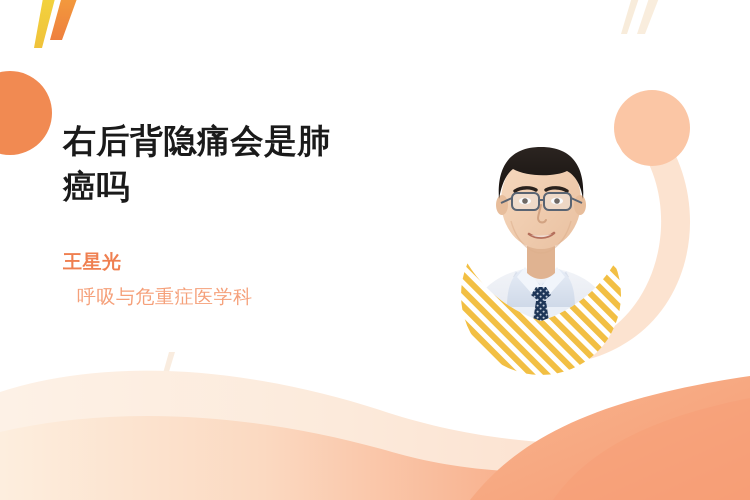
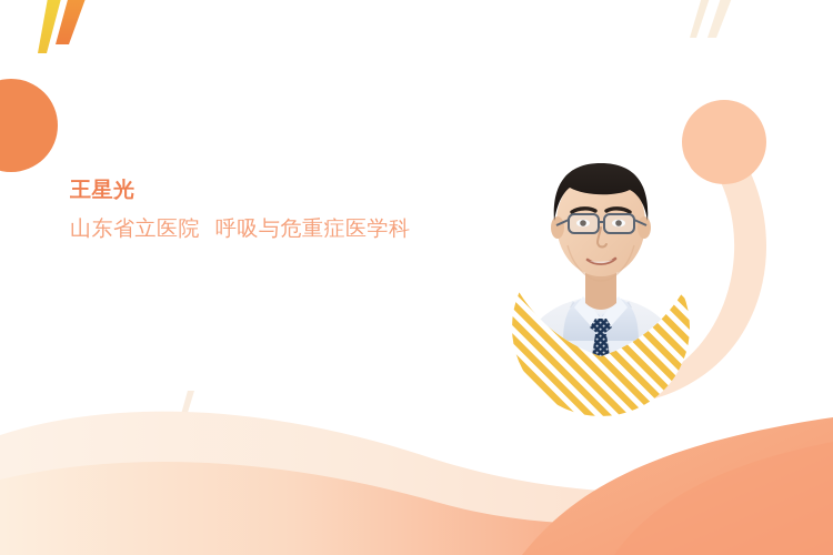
- 右后背隐痛会是肺
- 癌吗
  王星光
+ 山东省立医院
  呼吸与危重症医学科
